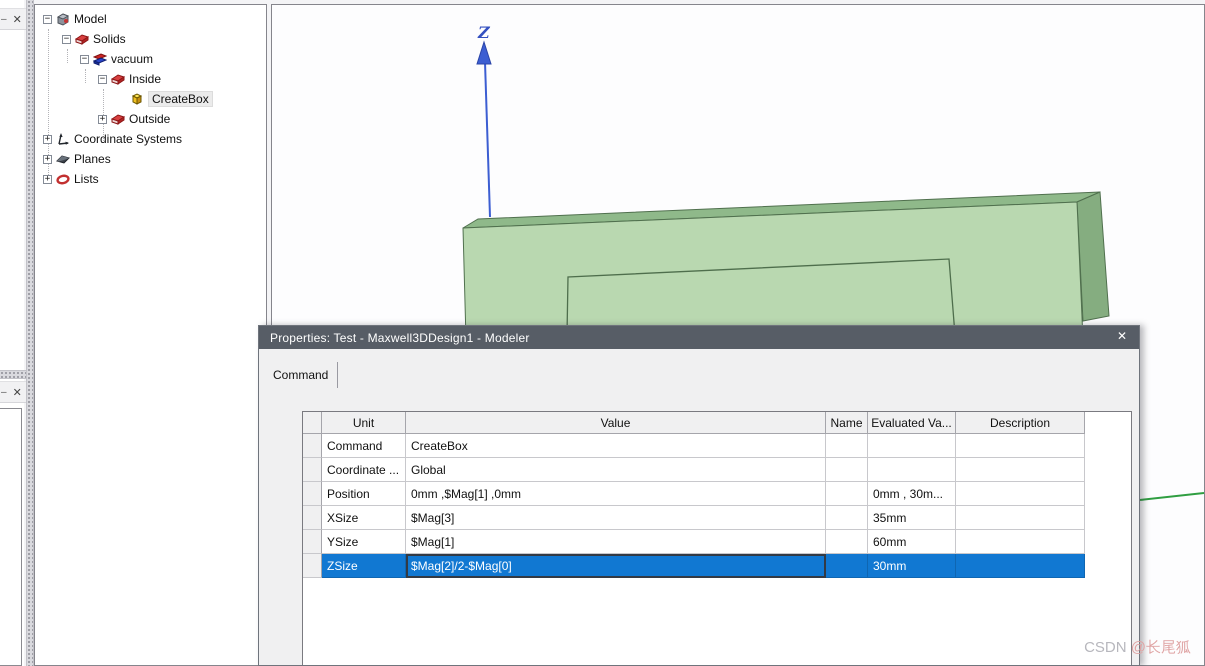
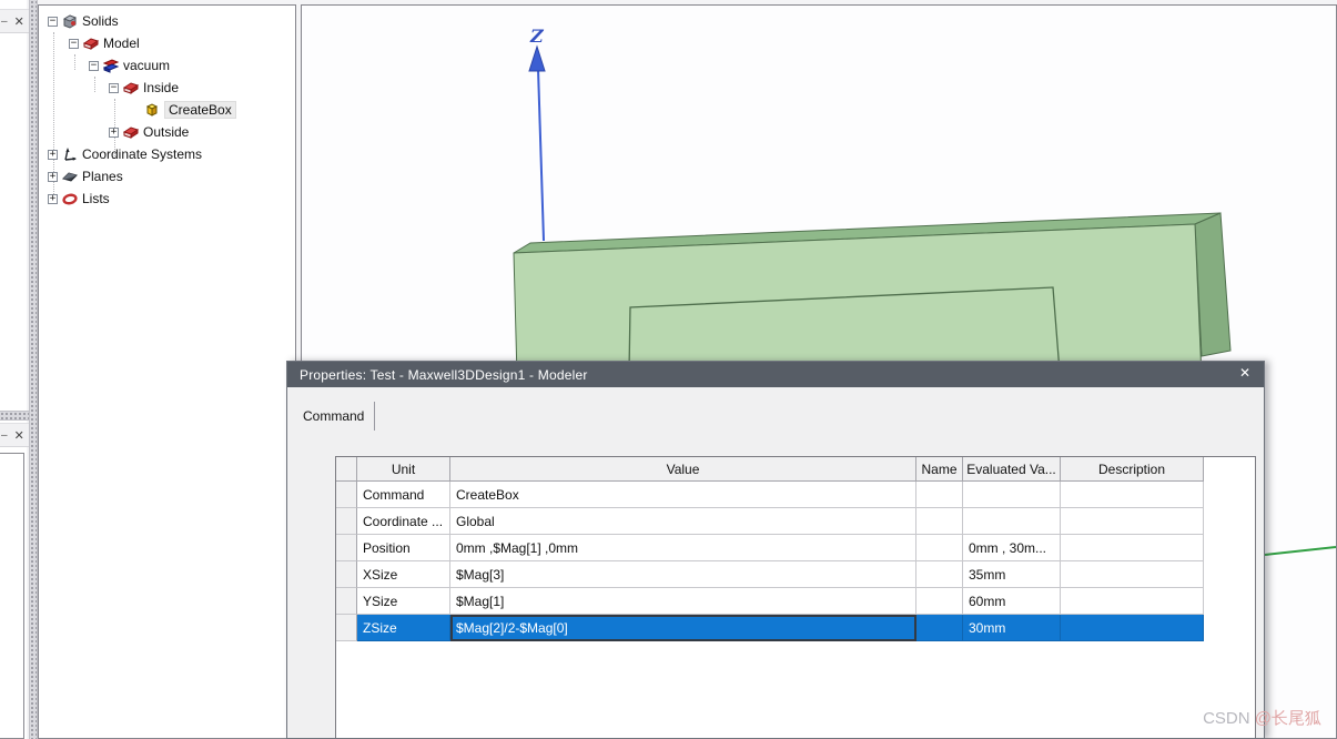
  –
  ✕
  –
  ✕
  −
- Model
+ Solids
  −
- Solids
+ Model
  −
  vacuum
  −
  Inside
  CreateBox
  +
  Outside
  +
  Coordinate Systems
  +
  Planes
  +
  Lists
  Z
  Properties: Test - Maxwell3DDesign1 - Modeler
  ✕
  Command
  Unit
  Value
  Name
  Evaluated Va...
  Description
  Command
  CreateBox
  Coordinate ...
  Global
  Position
  0mm ,$Mag[1] ,0mm
  0mm , 30m...
  XSize
  $Mag[3]
  35mm
  YSize
  $Mag[1]
  60mm
  ZSize
  $Mag[2]/2-$Mag[0]
  30mm
  CSDN @长尾狐
